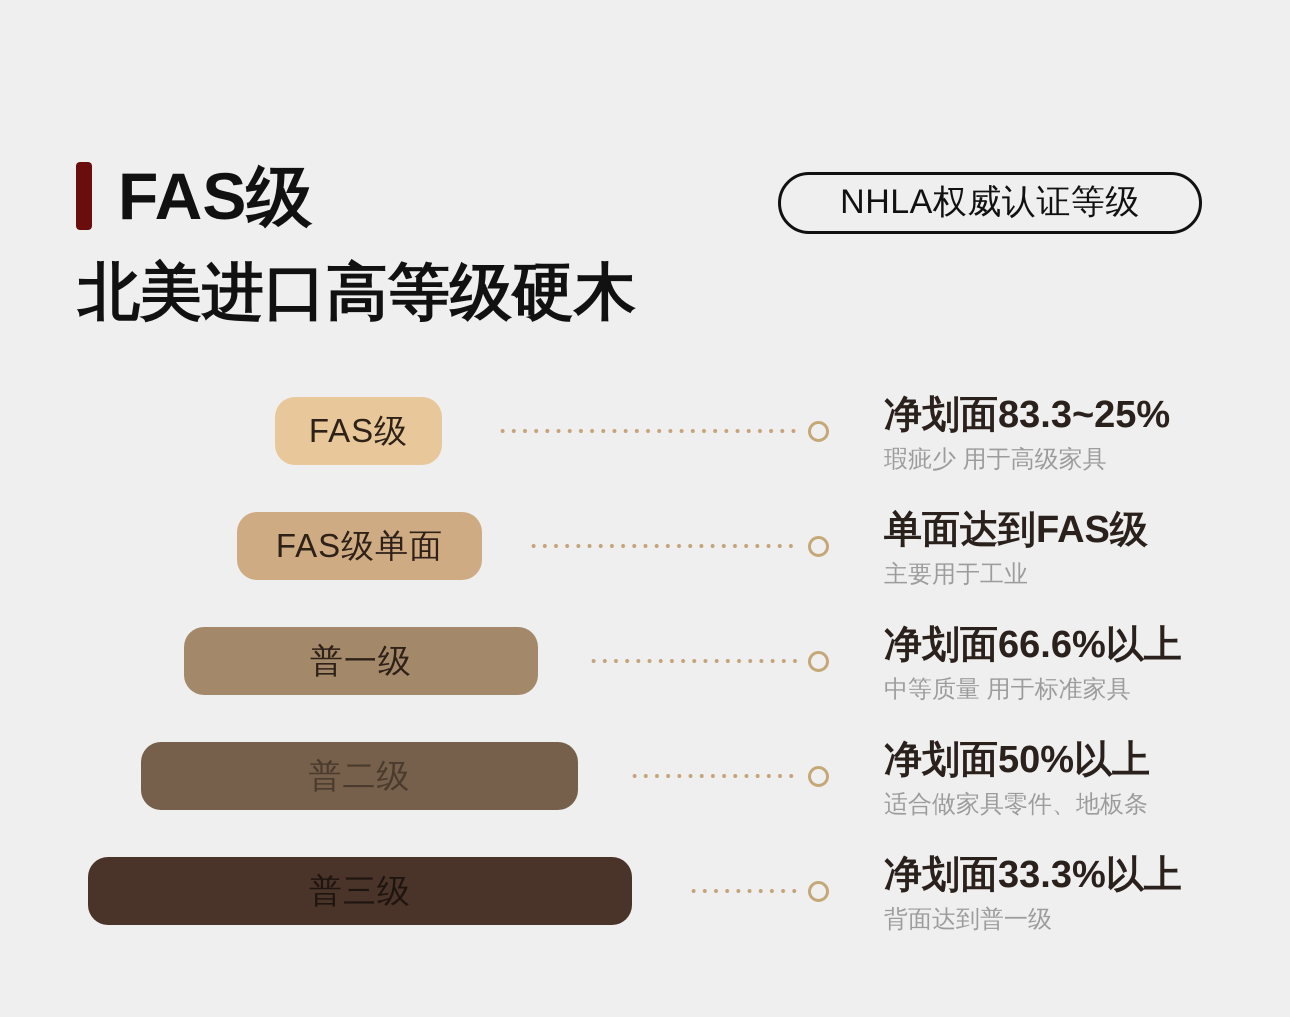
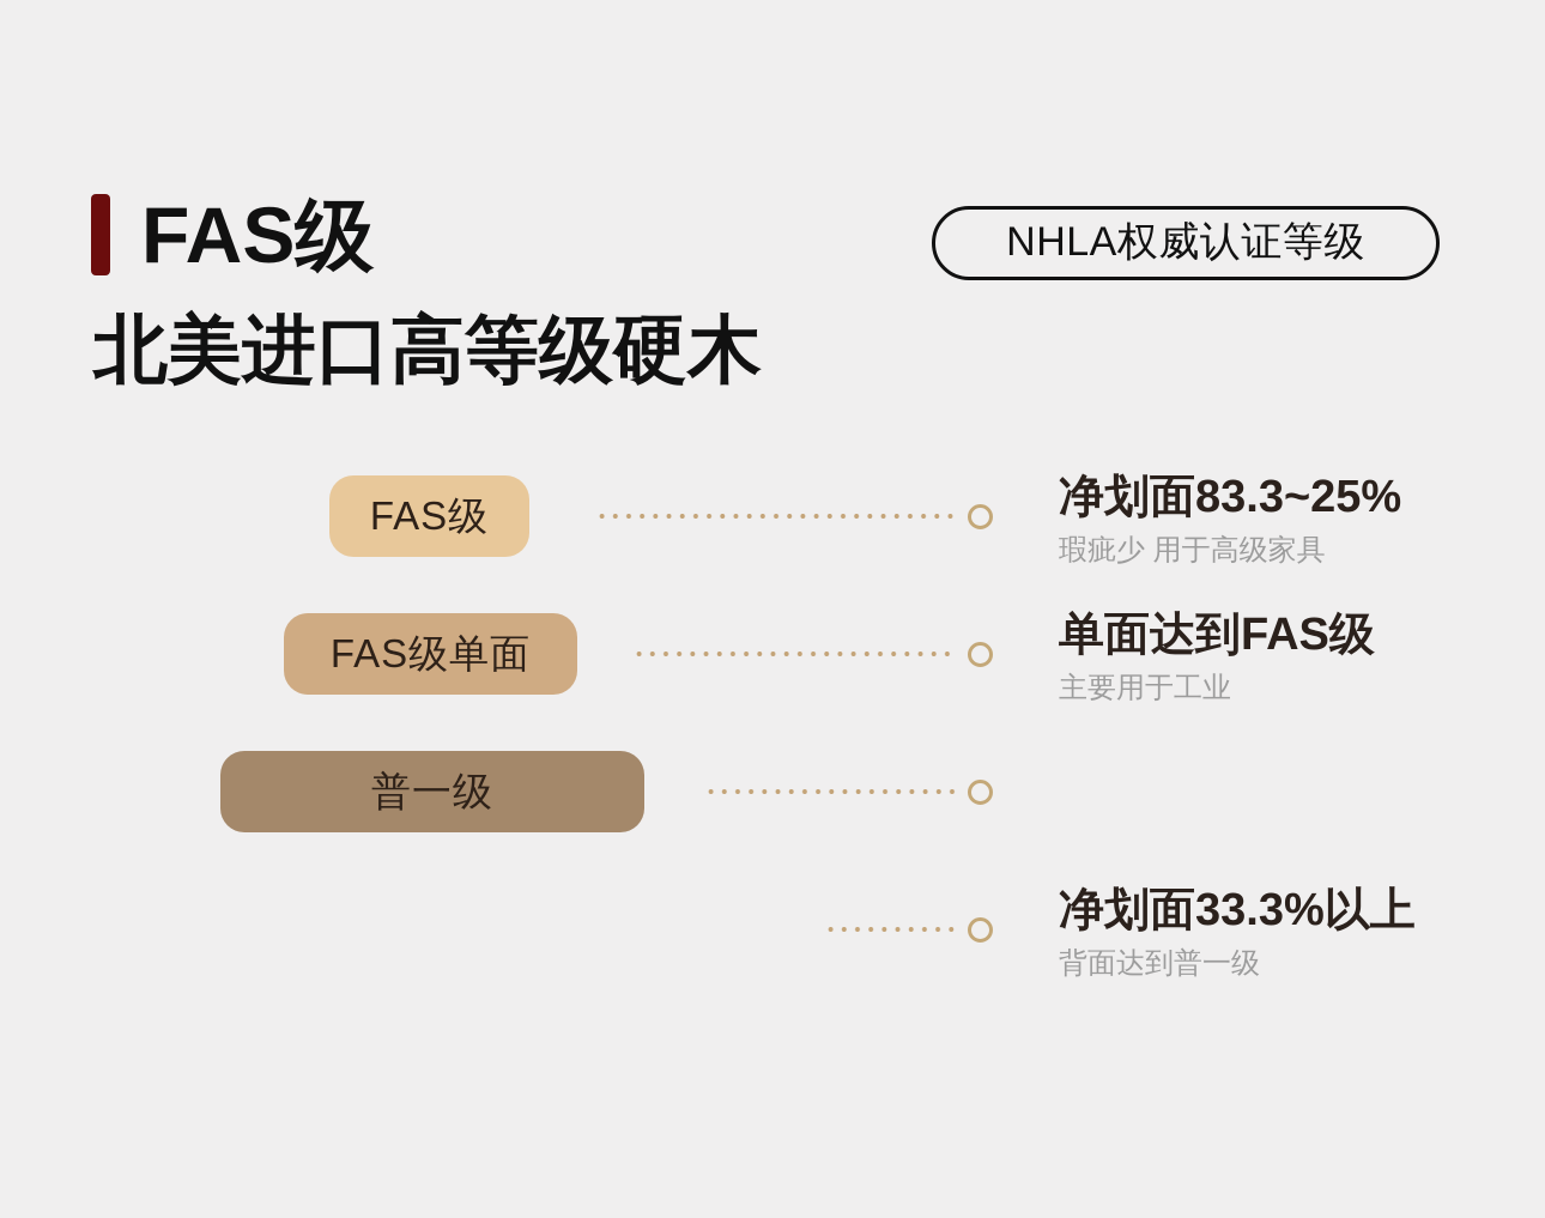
  FAS级
  北美进口高等级硬木
  NHLA权威认证等级
  FAS级
  净划面83.3~25%
  瑕疵少 用于高级家具
  FAS级单面
  单面达到FAS级
  主要用于工业
  普一级
- 净划面66.6%以上
- 中等质量 用于标准家具
- 普二级
- 净划面50%以上
- 适合做家具零件、地板条
- 普三级
  净划面33.3%以上
  背面达到普一级
